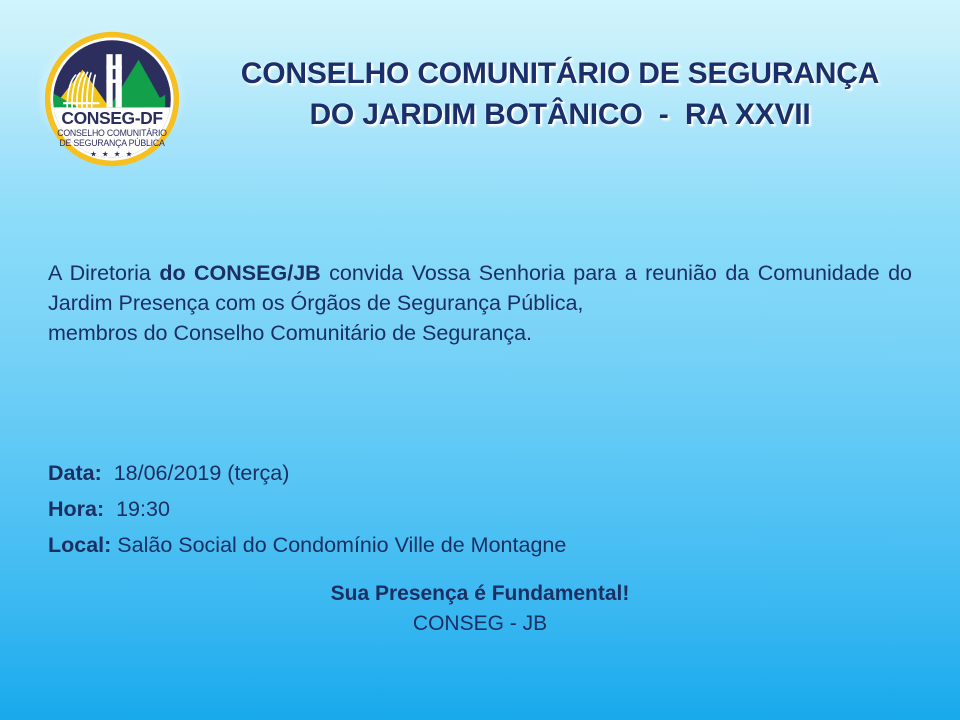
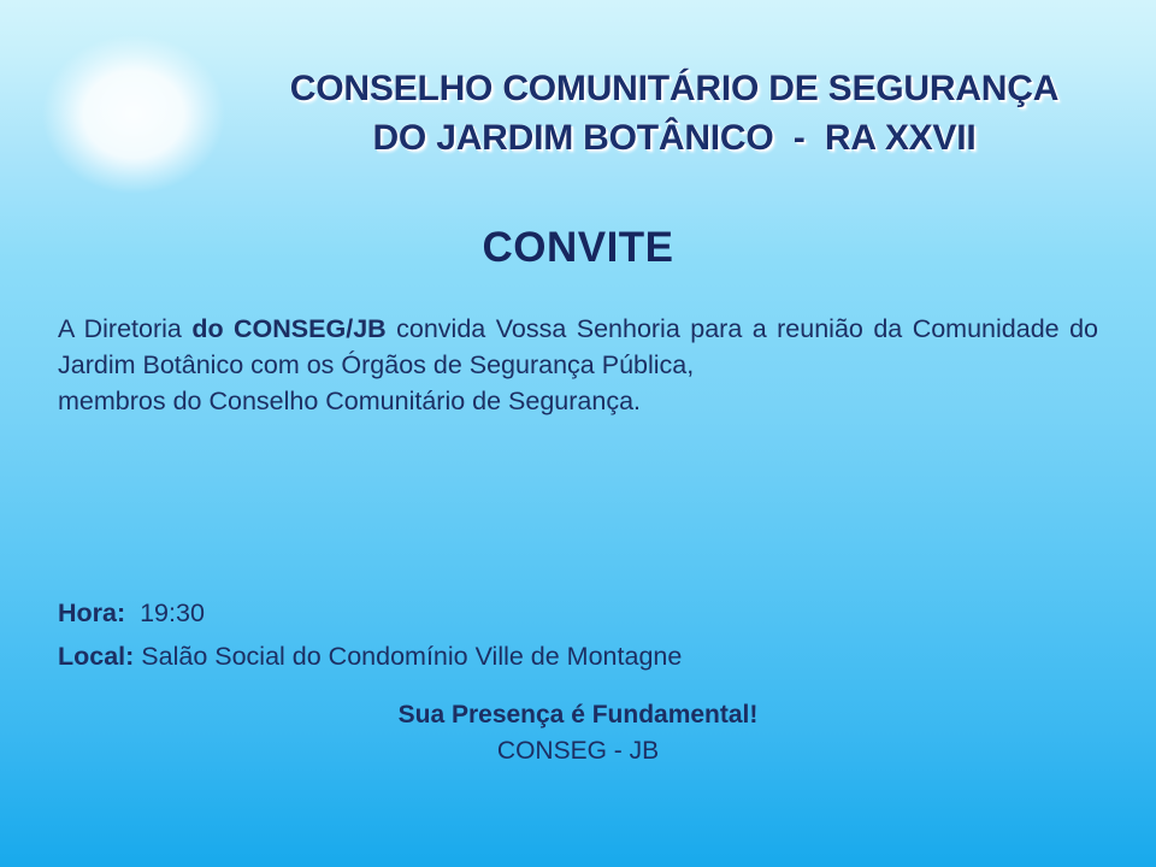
- CONSEG-DF
- CONSELHO COMUNITÁRIO
- DE SEGURANÇA PÚBLICA
- ★ ★ ★ ★
  CONSELHO COMUNITÁRIO DE SEGURANÇA
  DO JARDIM BOTÂNICO - RA XXVII
+ CONVITE
- A Diretoria do CONSEG/JB convida Vossa Senhoria para a reunião da Comunidade do Jardim Presença com os Órgãos de Segurança Pública,
+ A Diretoria do CONSEG/JB convida Vossa Senhoria para a reunião da Comunidade do Jardim Botânico com os Órgãos de Segurança Pública,
  membros do Conselho Comunitário de Segurança.
- Data: 18/06/2019 (terça)
  Hora: 19:30
  Local: Salão Social do Condomínio Ville de Montagne
  Sua Presença é Fundamental!
  CONSEG - JB
